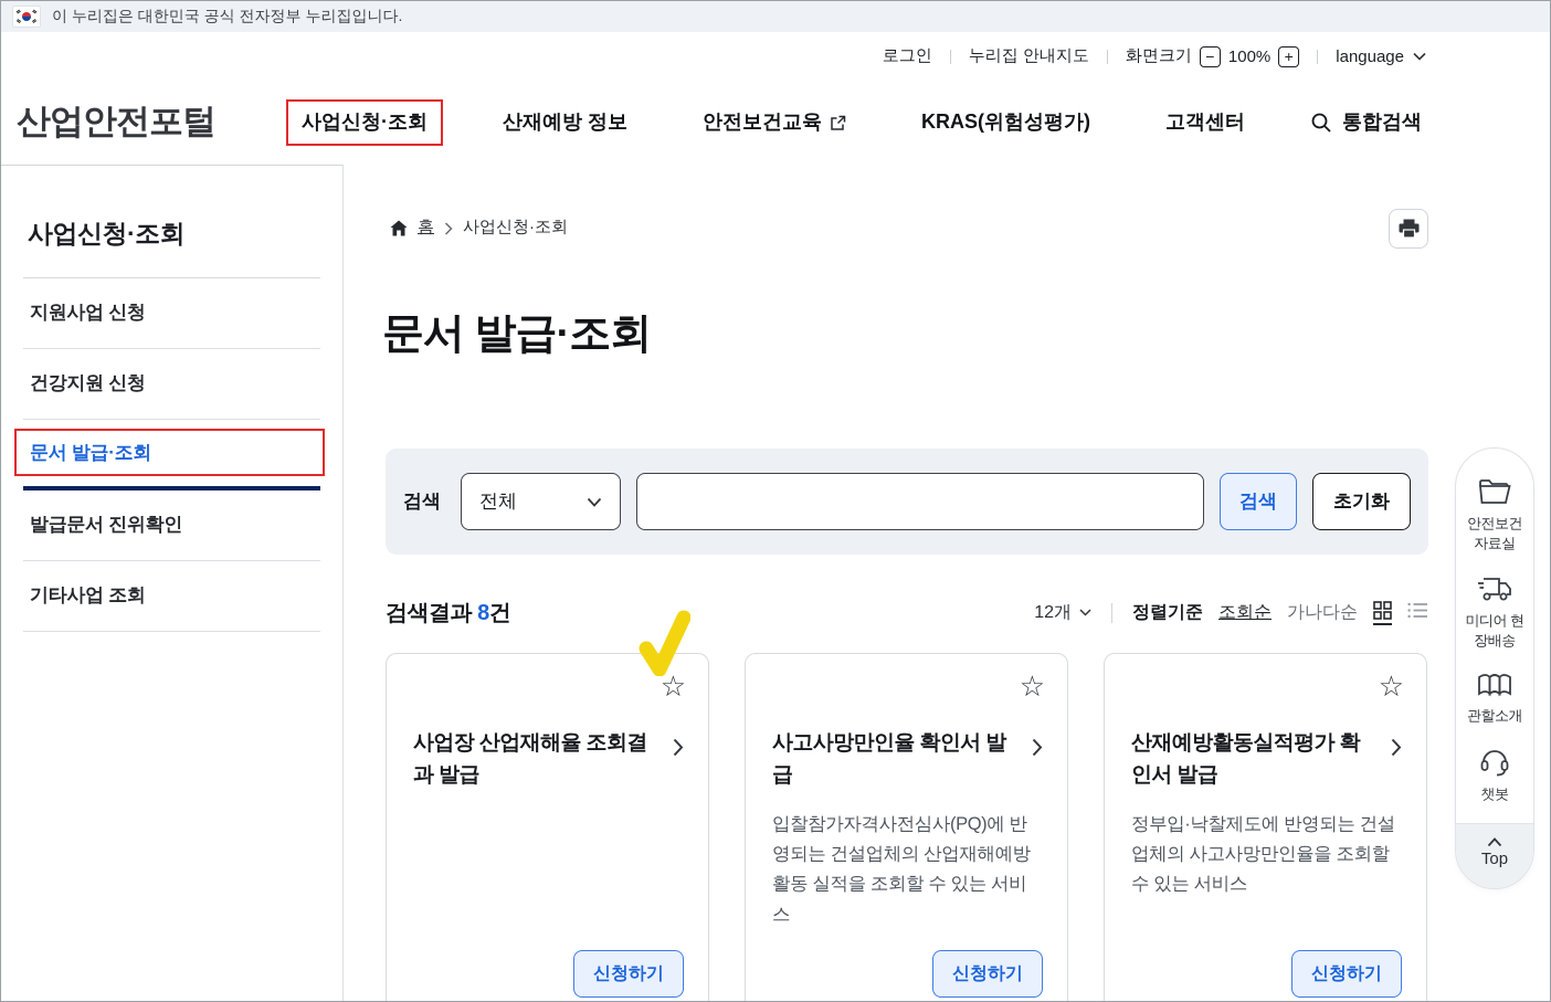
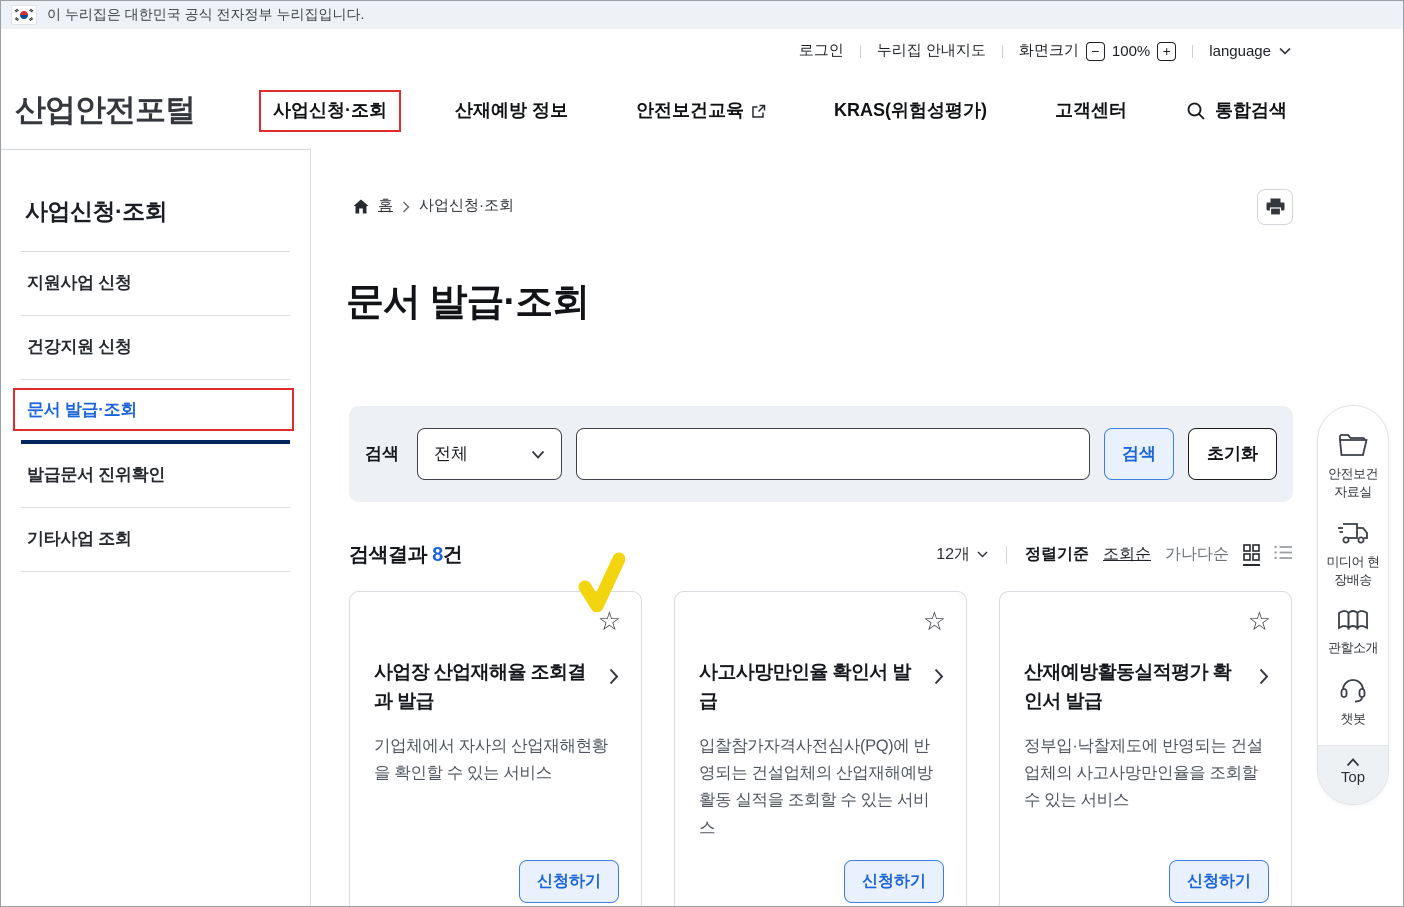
  이 누리집은 대한민국 공식 전자정부 누리집입니다.
  로그인
  누리집 안내지도
  화면크기
  −
  100%
  +
  language
  산업안전포털
  사업신청·조회
  산재예방 정보
  안전보건교육
  KRAS(위험성평가)
  고객센터
  통합검색
  사업신청·조회
  지원사업 신청
  건강지원 신청
  문서 발급·조회
  발급문서 진위확인
  기타사업 조회
  홈
  사업신청·조회
  문서 발급·조회
  검색
  전체
  검색
  초기화
  검색결과 8건
  12개
  정렬기준
  조회순
  가나다순
  ☆
  사업장 산업재해율 조회결과 발급
+ 기업체에서 자사의 산업재해현황을 확인할 수 있는 서비스
  신청하기
  ☆
  사고사망만인율 확인서 발급
  입찰참가자격사전심사(PQ)에 반영되는 건설업체의 산업재해예방활동 실적을 조회할 수 있는 서비스
  신청하기
  ☆
  산재예방활동실적평가 확인서 발급
  정부입·낙찰제도에 반영되는 건설업체의 사고사망만인율을 조회할 수 있는 서비스
  신청하기
  안전보건 자료실
  미디어 현장배송
  관할소개
  챗봇
  Top
